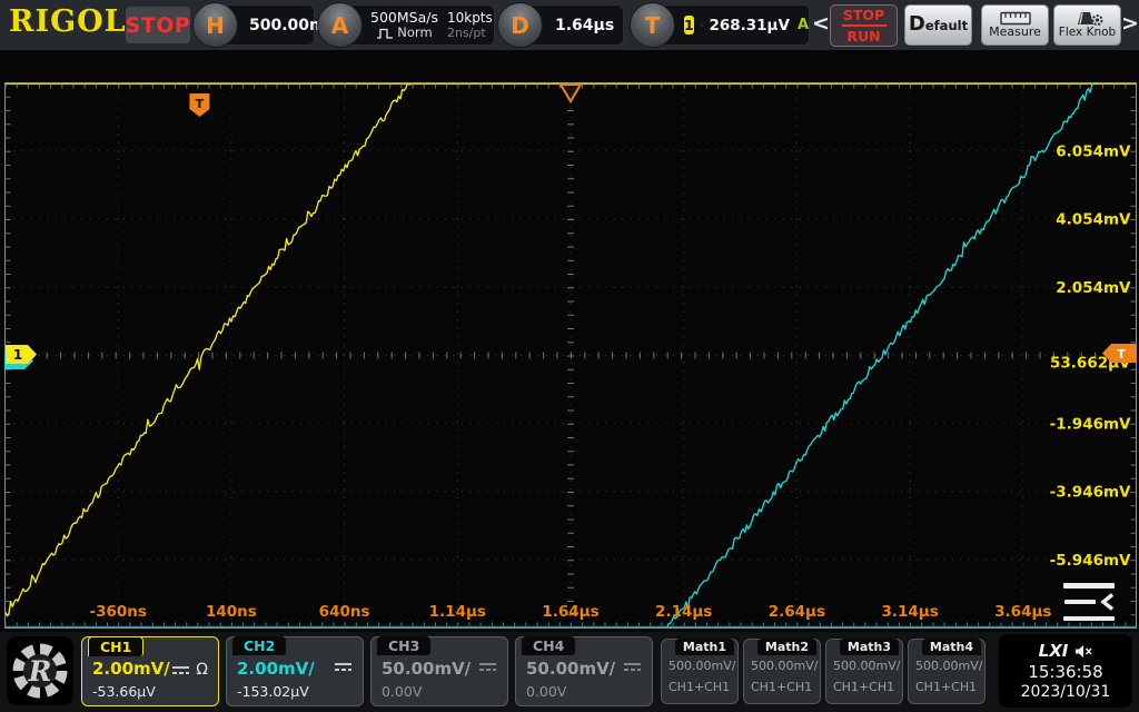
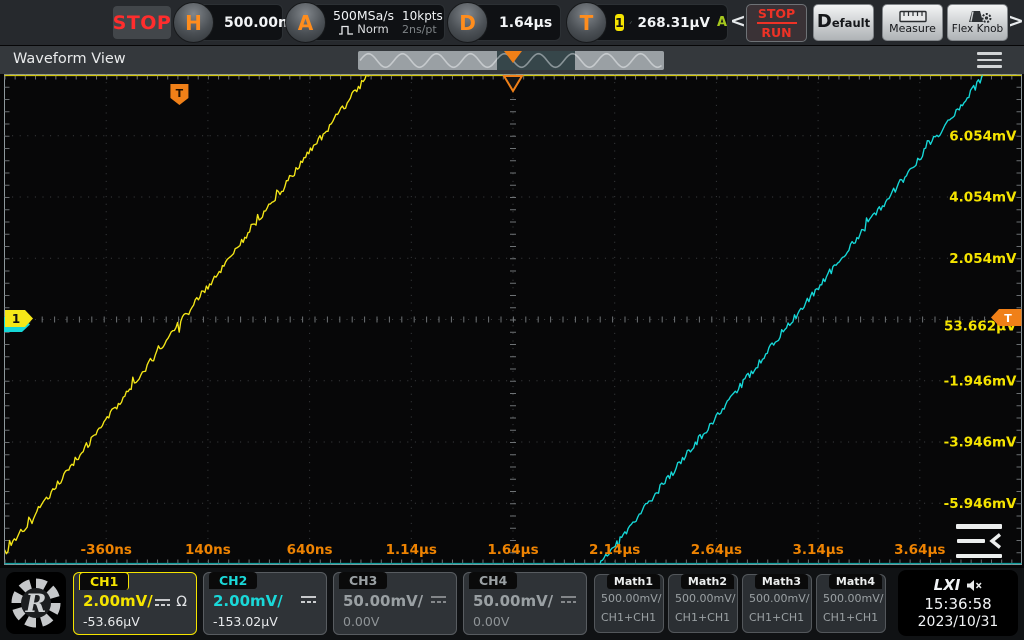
- RIGOL
  STOP
  500.00n
  H
  500MSa/s
  Norm
  10kpts
  2ns/pt
  A
  1.64µs
  D
  1
  268.31µV
  A
  T
  <
  STOP
  RUN
  Default
  Measure
  Flex Knob
  >
+ Waveform View
  6.054mV
  4.054mV
  2.054mV
  53.662µV
  -1.946mV
  -3.946mV
  -5.946mV
  -360ns
  140ns
  640ns
  1.14µs
  1.64µs
  2.14µs
  2.64µs
  3.14µs
  3.64µs
  T
  1
  T
  R
  CH1
  2.00mV/
  Ω
  -53.66µV
  CH2
  2.00mV/
  -153.02µV
  CH3
  50.00mV/
  0.00V
  CH4
  50.00mV/
  0.00V
  Math1
  500.00mV/
  CH1+CH1
  Math2
  500.00mV/
  CH1+CH1
  Math3
  500.00mV/
  CH1+CH1
  Math4
  500.00mV/
  CH1+CH1
  LXI
  15:36:58
  2023/10/31
